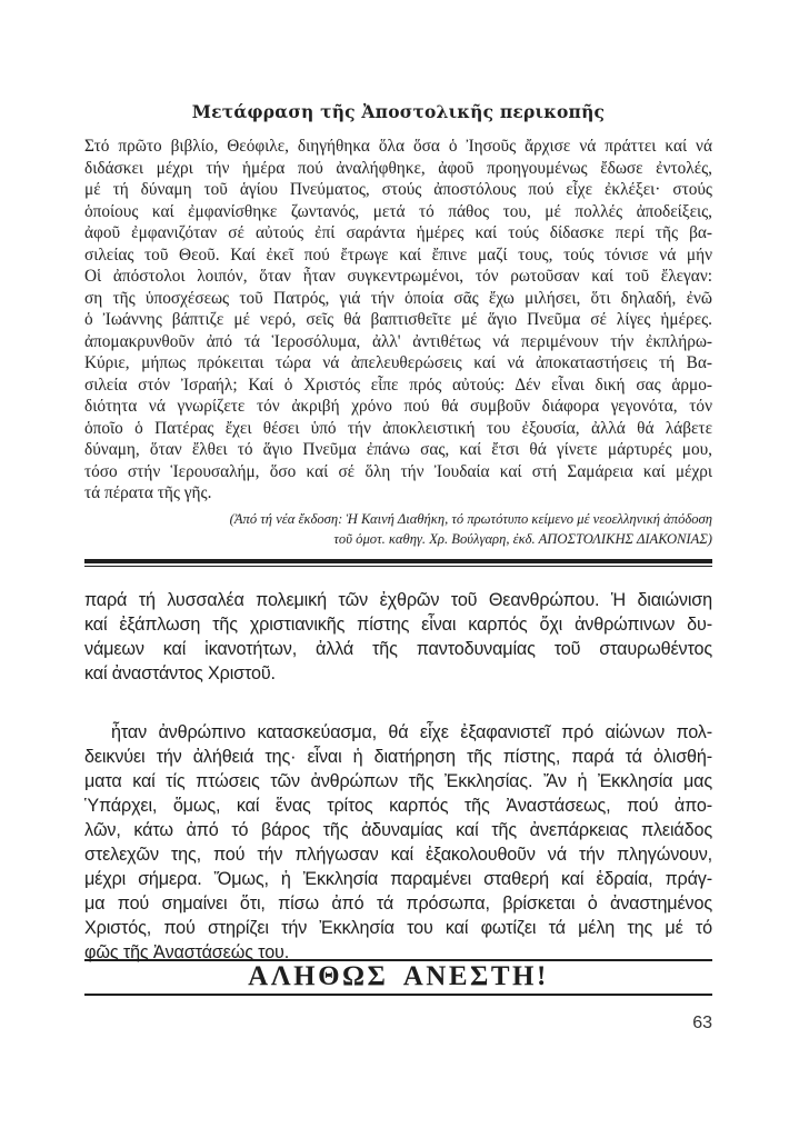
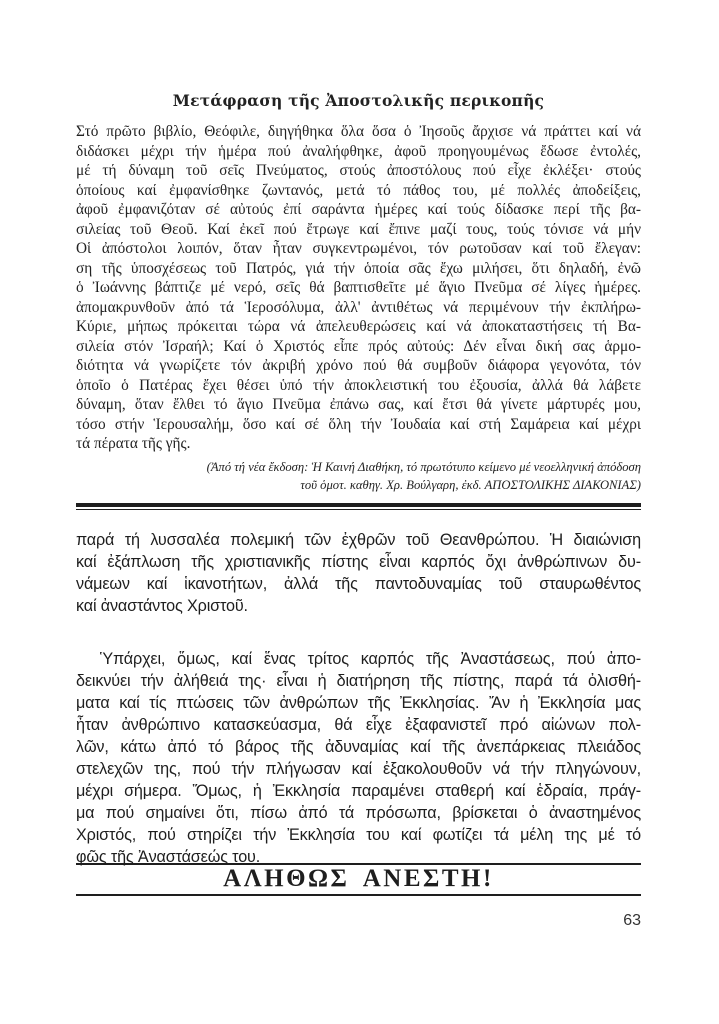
  Μετάφραση τῆς Ἀποστολικῆς περικοπῆς
  Στό πρῶτο βιβλίο, Θεόφιλε, διηγήθηκα ὅλα ὅσα ὁ Ἰησοῦς ἄρχισε νά πράττει καί νά
  διδάσκει μέχρι τήν ἡμέρα πού ἀναλήφθηκε, ἀφοῦ προηγουμένως ἔδωσε ἐντολές,
- μέ τή δύναμη τοῦ ἁγίου Πνεύματος, στούς ἀποστόλους πού εἶχε ἐκλέξει· στούς
+ μέ τή δύναμη τοῦ σεῖς Πνεύματος, στούς ἀποστόλους πού εἶχε ἐκλέξει· στούς
  ὁποίους καί ἐμφανίσθηκε ζωντανός, μετά τό πάθος του, μέ πολλές ἀποδείξεις,
  ἀφοῦ ἐμφανιζόταν σέ αὐτούς ἐπί σαράντα ἡμέρες καί τούς δίδασκε περί τῆς βα-
  σιλείας τοῦ Θεοῦ. Καί ἐκεῖ πού ἔτρωγε καί ἔπινε μαζί τους, τούς τόνισε νά μήν
  Οἱ ἀπόστολοι λοιπόν, ὅταν ἦταν συγκεντρωμένοι, τόν ρωτοῦσαν καί τοῦ ἔλεγαν:
  ση τῆς ὑποσχέσεως τοῦ Πατρός, γιά τήν ὁποία σᾶς ἔχω μιλήσει, ὅτι δηλαδή, ἐνῶ
  ὁ Ἰωάννης βάπτιζε μέ νερό, σεῖς θά βαπτισθεῖτε μέ ἅγιο Πνεῦμα σέ λίγες ἡμέρες.
  ἀπομακρυνθοῦν ἀπό τά Ἱεροσόλυμα, ἀλλ' ἀντιθέτως νά περιμένουν τήν ἐκπλήρω-
  Κύριε, μήπως πρόκειται τώρα νά ἀπελευθερώσεις καί νά ἀποκαταστήσεις τή Βα-
  σιλεία στόν Ἰσραήλ; Καί ὁ Χριστός εἶπε πρός αὐτούς: Δέν εἶναι δική σας ἁρμο-
  διότητα νά γνωρίζετε τόν ἀκριβή χρόνο πού θά συμβοῦν διάφορα γεγονότα, τόν
  ὁποῖο ὁ Πατέρας ἔχει θέσει ὑπό τήν ἀποκλειστική του ἐξουσία, ἀλλά θά λάβετε
  δύναμη, ὅταν ἔλθει τό ἅγιο Πνεῦμα ἐπάνω σας, καί ἔτσι θά γίνετε μάρτυρές μου,
  τόσο στήν Ἱερουσαλήμ, ὅσο καί σέ ὅλη τήν Ἰουδαία καί στή Σαμάρεια καί μέχρι
  τά πέρατα τῆς γῆς.
  (Ἀπό τή νέα ἔκδοση: Ἡ Καινή Διαθήκη, τό πρωτότυπο κείμενο μέ νεοελληνική ἀπόδοση
  τοῦ ὁμοτ. καθηγ. Χρ. Βούλγαρη, ἐκδ. ΑΠΟΣΤΟΛΙΚΗΣ ΔΙΑΚΟΝΙΑΣ)
  παρά τή λυσσαλέα πολεμική τῶν ἐχθρῶν τοῦ Θεανθρώπου. Ἡ διαιώνιση
  καί ἐξάπλωση τῆς χριστιανικῆς πίστης εἶναι καρπός ὄχι ἀνθρώπινων δυ-
  νάμεων καί ἱκανοτήτων, ἀλλά τῆς παντοδυναμίας τοῦ σταυρωθέντος
  καί ἀναστάντος Χριστοῦ.
- ἦταν ἀνθρώπινο κατασκεύασμα, θά εἶχε ἐξαφανιστεῖ πρό αἰώνων πολ-
+ Ὑπάρχει, ὅμως, καί ἕνας τρίτος καρπός τῆς Ἀναστάσεως, πού ἀπο-
  δεικνύει τήν ἀλήθειά της· εἶναι ἡ διατήρηση τῆς πίστης, παρά τά ὀλισθή-
  ματα καί τίς πτώσεις τῶν ἀνθρώπων τῆς Ἐκκλησίας. Ἄν ἡ Ἐκκλησία μας
- Ὑπάρχει, ὅμως, καί ἕνας τρίτος καρπός τῆς Ἀναστάσεως, πού ἀπο-
+ ἦταν ἀνθρώπινο κατασκεύασμα, θά εἶχε ἐξαφανιστεῖ πρό αἰώνων πολ-
  λῶν, κάτω ἀπό τό βάρος τῆς ἀδυναμίας καί τῆς ἀνεπάρκειας πλειάδος
  στελεχῶν της, πού τήν πλήγωσαν καί ἐξακολουθοῦν νά τήν πληγώνουν,
  μέχρι σήμερα. Ὅμως, ἡ Ἐκκλησία παραμένει σταθερή καί ἑδραία, πράγ-
  μα πού σημαίνει ὅτι, πίσω ἀπό τά πρόσωπα, βρίσκεται ὁ ἀναστημένος
  Χριστός, πού στηρίζει τήν Ἐκκλησία του καί φωτίζει τά μέλη της μέ τό
  φῶς τῆς Ἀναστάσεώς του.
  ΑΛΗΘΩΣ ΑΝΕΣΤΗ!
  63
